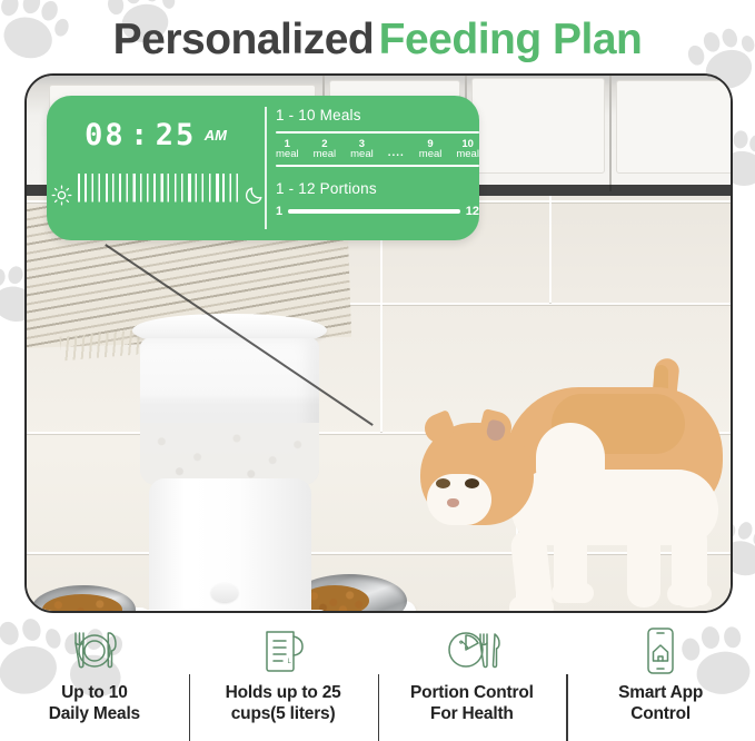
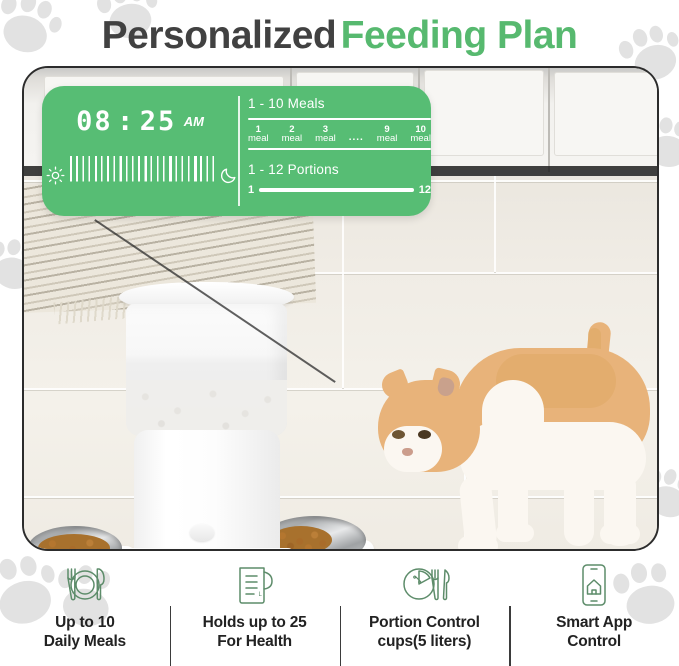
  Personalized Feeding Plan
  08 : 25 AM
  1 - 10 Meals
  1
  meal
  2
  meal
  3
  meal
  ....
  9
  meal
  10
  meal
  1 - 12 Portions
  1
  12
  Up to 10
  Daily Meals
  Holds up to 25
- cups(5 liters)
+ For Health
  Portion Control
- For Health
+ cups(5 liters)
  Smart App
  Control
